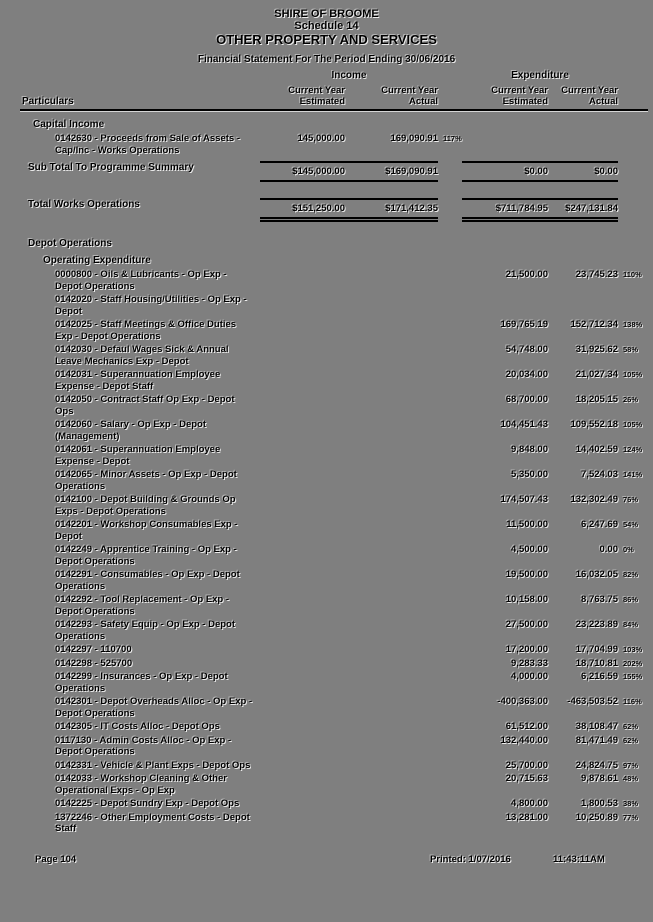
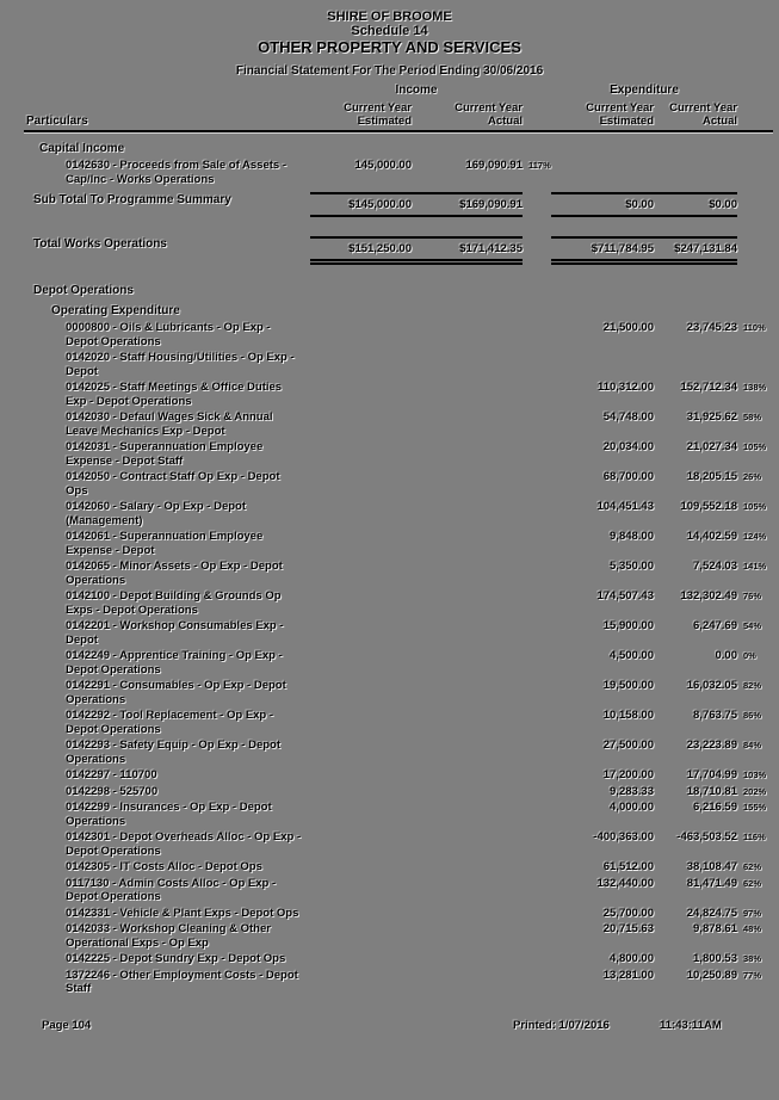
  SHIRE OF BROOME
  Schedule 14
  OTHER PROPERTY AND SERVICES
  Financial Statement For The Period Ending 30/06/2016
  Income
  Expenditure
  Particulars
  Current Year
  Estimated
  Current Year
  Actual
  Current Year
  Estimated
  Current Year
  Actual
  Capital Income
  0142630 - Proceeds from Sale of Assets - Cap/Inc - Works Operations
  145,000.00
  169,090.91
  117%
  Sub Total To Programme Summary
  $145,000.00
  $169,090.91
  $0.00
  $0.00
  Total Works Operations
  $151,250.00
  $171,412.35
  $711,784.95
  $247,131.84
  Depot Operations
  Operating Expenditure
  0000800 - Oils & Lubricants - Op Exp - Depot Operations
  21,500.00
  23,745.23
  110%
  0142020 - Staff Housing/Utilities - Op Exp - Depot
  0142025 - Staff Meetings & Office Duties Exp - Depot Operations
- 169,765.19
+ 110,312.00
  152,712.34
  138%
  0142030 - Defaul Wages Sick & Annual Leave Mechanics Exp - Depot
  54,748.00
  31,925.62
  58%
  0142031 - Superannuation Employee Expense - Depot Staff
  20,034.00
  21,027.34
  105%
  0142050 - Contract Staff Op Exp - Depot Ops
  68,700.00
  18,205.15
  26%
  0142060 - Salary - Op Exp - Depot (Management)
  104,451.43
  109,552.18
  105%
  0142061 - Superannuation Employee Expense - Depot
  9,848.00
  14,402.59
  124%
  0142065 - Minor Assets - Op Exp - Depot Operations
  5,350.00
  7,524.03
  141%
  0142100 - Depot Building & Grounds Op Exps - Depot Operations
  174,507.43
  132,302.49
  76%
  0142201 - Workshop Consumables Exp - Depot
- 11,500.00
+ 15,900.00
  6,247.69
  54%
  0142249 - Apprentice Training - Op Exp - Depot Operations
  4,500.00
  0.00
  0%
  0142291 - Consumables - Op Exp - Depot Operations
  19,500.00
  16,032.05
  82%
  0142292 - Tool Replacement - Op Exp - Depot Operations
  10,158.00
  8,763.75
  86%
  0142293 - Safety Equip - Op Exp - Depot Operations
  27,500.00
  23,223.89
  84%
  0142297 - 110700
  17,200.00
  17,704.99
  103%
  0142298 - 525700
  9,283.33
  18,710.81
  202%
  0142299 - Insurances - Op Exp - Depot Operations
  4,000.00
  6,216.59
  155%
  0142301 - Depot Overheads Alloc - Op Exp - Depot Operations
  -400,363.00
  -463,503.52
  116%
  0142305 - IT Costs Alloc - Depot Ops
  61,512.00
  38,108.47
  62%
  0117130 - Admin Costs Alloc - Op Exp - Depot Operations
  132,440.00
  81,471.49
  62%
  0142331 - Vehicle & Plant Exps - Depot Ops
  25,700.00
  24,824.75
  97%
  0142033 - Workshop Cleaning & Other Operational Exps - Op Exp
  20,715.63
  9,878.61
  48%
  0142225 - Depot Sundry Exp - Depot Ops
  4,800.00
  1,800.53
  38%
  1372246 - Other Employment Costs - Depot Staff
  13,281.00
  10,250.89
  77%
  Page 104
  Printed: 1/07/2016
  11:43:11AM
